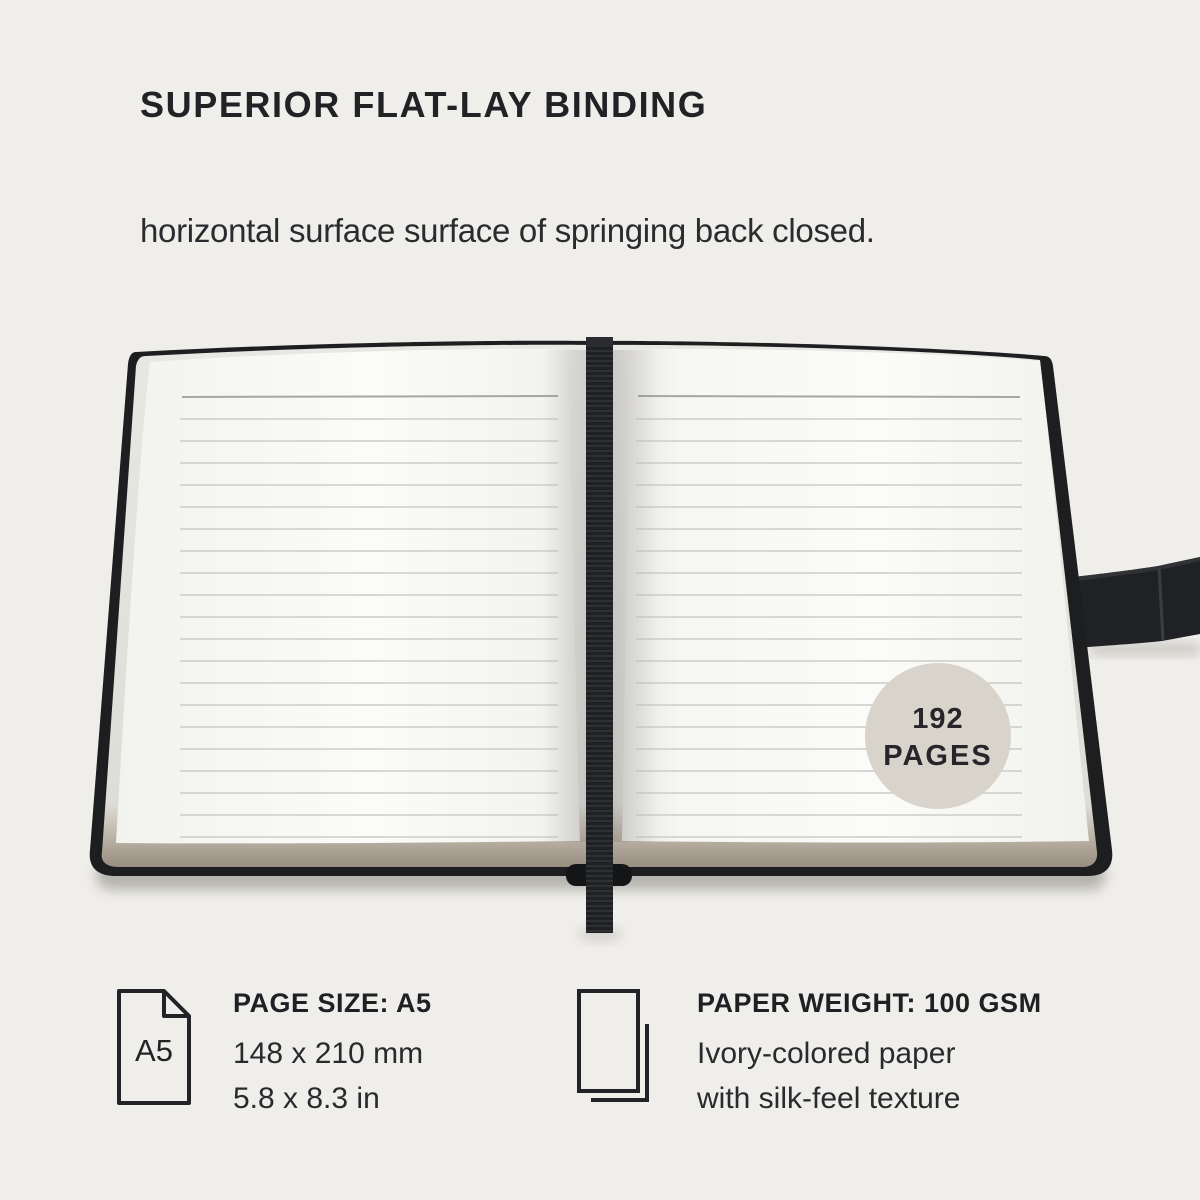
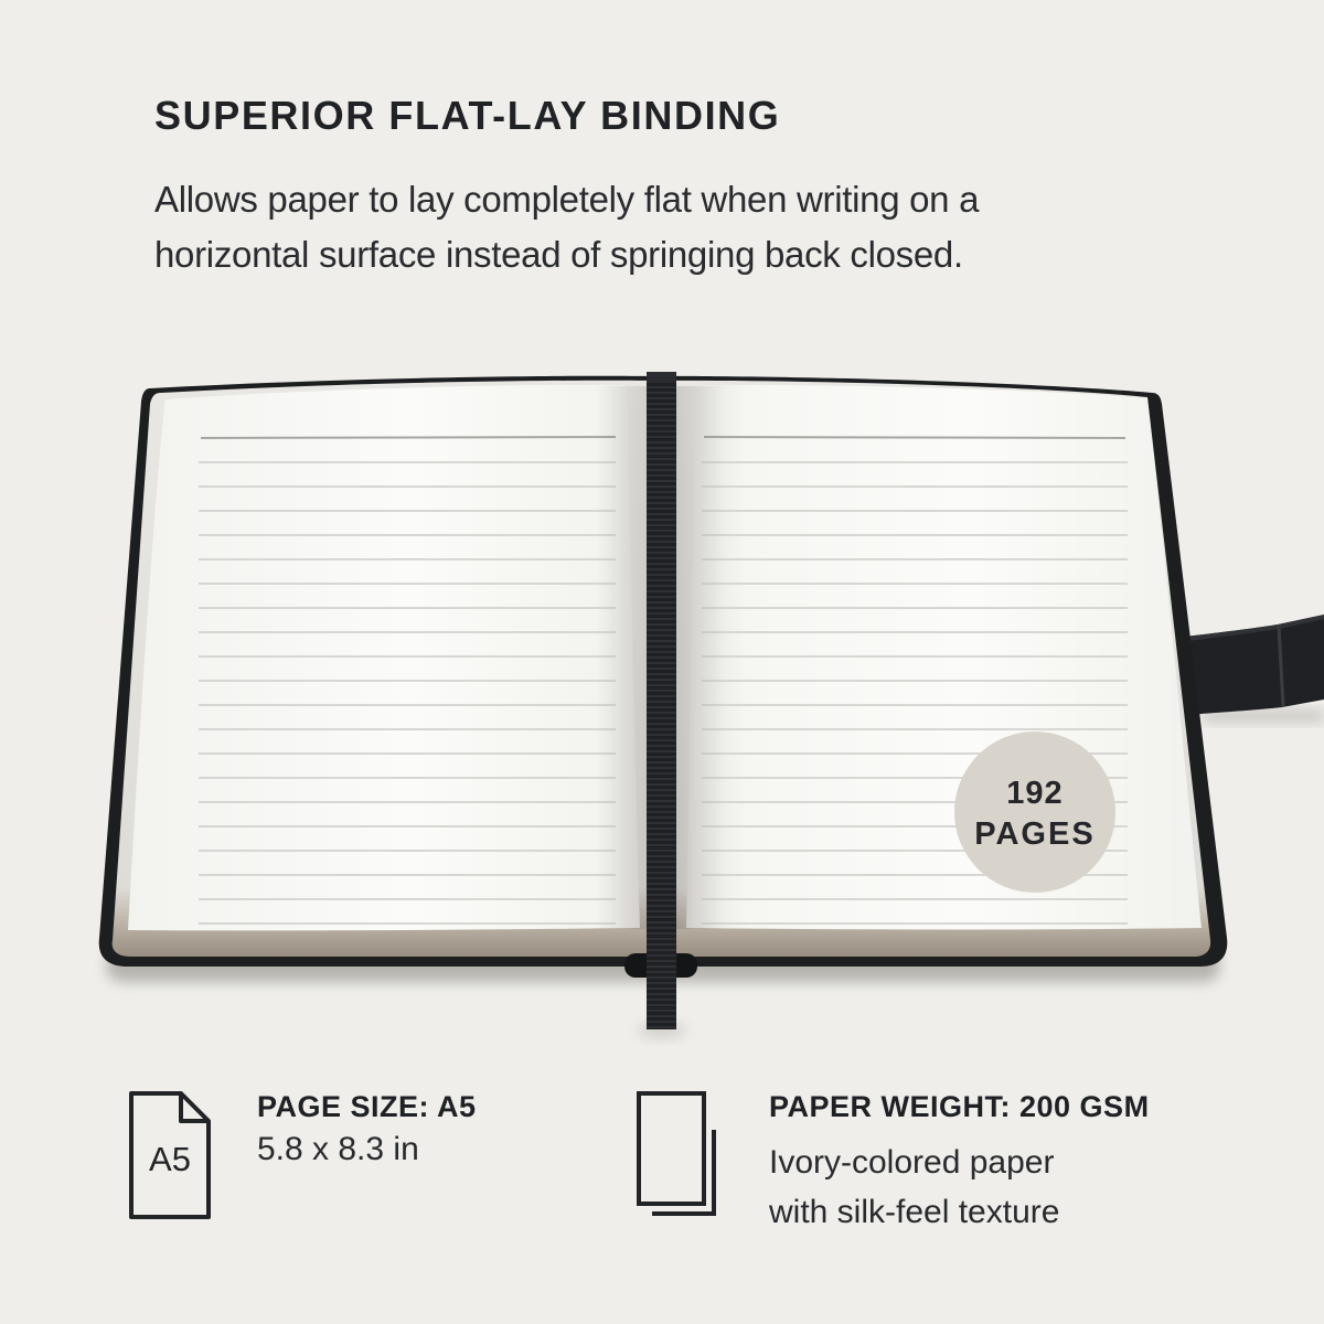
  SUPERIOR FLAT-LAY BINDING
+ Allows paper to lay completely flat when writing on a
- horizontal surface surface of springing back closed.
+ horizontal surface instead of springing back closed.
  192
  PAGES
  A5
  PAGE SIZE: A5
- 148 x 210 mm
  5.8 x 8.3 in
- PAPER WEIGHT: 100 GSM
+ PAPER WEIGHT: 200 GSM
  Ivory-colored paper
  with silk-feel texture
